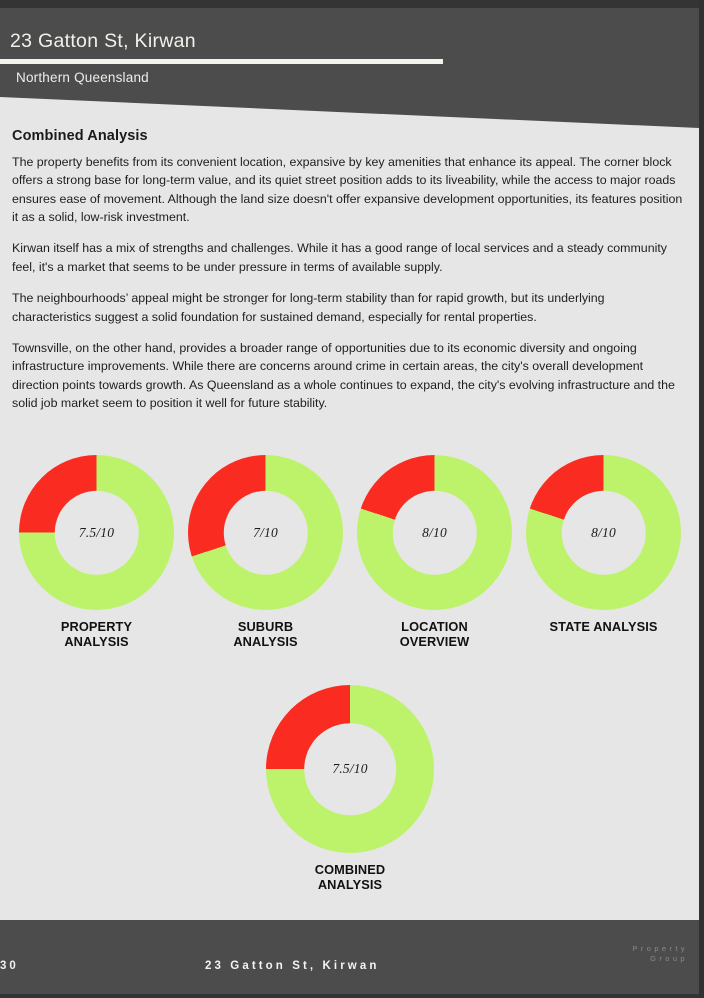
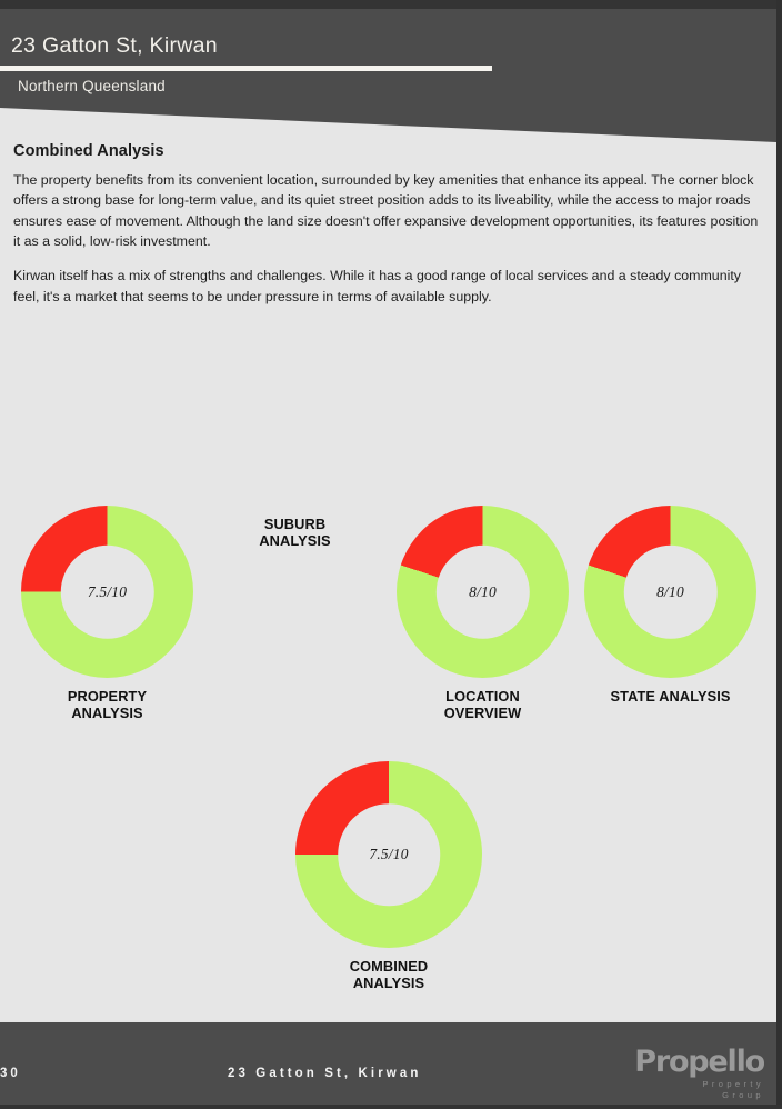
  23 Gatton St, Kirwan
  Northern Queensland
  Combined Analysis
- The property benefits from its convenient location, expansive by key amenities that enhance its appeal. The corner block offers a strong base for long-term value, and its quiet street position adds to its liveability, while the access to major roads ensures ease of movement. Although the land size doesn't offer expansive development opportunities, its features position it as a solid, low-risk investment.
+ The property benefits from its convenient location, surrounded by key amenities that enhance its appeal. The corner block offers a strong base for long-term value, and its quiet street position adds to its liveability, while the access to major roads ensures ease of movement. Although the land size doesn't offer expansive development opportunities, its features position it as a solid, low-risk investment.
  Kirwan itself has a mix of strengths and challenges. While it has a good range of local services and a steady community feel, it's a market that seems to be under pressure in terms of available supply.
- The neighbourhoods’ appeal might be stronger for long-term stability than for rapid growth, but its underlying characteristics suggest a solid foundation for sustained demand, especially for rental properties.
- Townsville, on the other hand, provides a broader range of opportunities due to its economic diversity and ongoing infrastructure improvements. While there are concerns around crime in certain areas, the city's overall development direction points towards growth. As Queensland as a whole continues to expand, the city's evolving infrastructure and the solid job market seem to position it well for future stability.
  7.5/10
  PROPERTY
  ANALYSIS
- 7/10
  SUBURB
  ANALYSIS
  8/10
  LOCATION
  OVERVIEW
  8/10
  STATE ANALYSIS
  7.5/10
  COMBINED
  ANALYSIS
  30
  23 Gatton St, Kirwan
+ Propello
  Property
  Group
